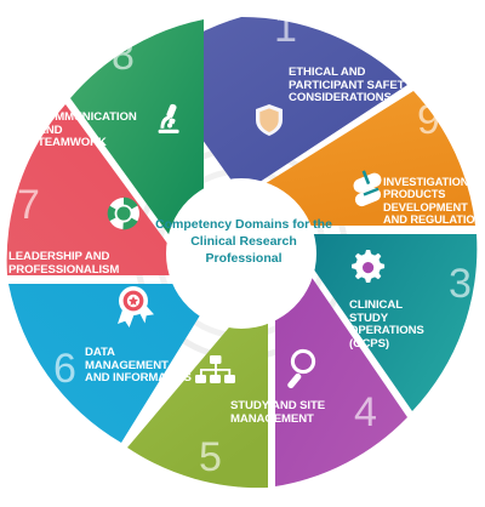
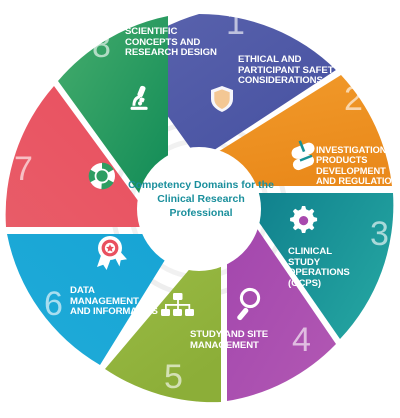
+ SCIENTIFIC
+ CONCEPTS AND
+ RESEARCH DESIGN
  1
  ETHICAL AND
  PARTICIPANT SAFETY
  CONSIDERATIONS
- 9
+ 2
  INVESTIGATIONAL
  PRODUCTS
  DEVELOPMENT
  AND REGULATION
  3
  CLINICAL
  STUDY
  OPERATIONS
  (GCPS)
  4
  STUDY AND SITE
  MANAGEMENT
  5
  DATA
  MANAGEMENT
  AND INFORMATICS
  6
- LEADERSHIP AND
- PROFESSIONALISM
  7
- COMMUNICATION
- AND
- TEAMWORK
  8
  Competency Domains for the
  Clinical Research Professional
